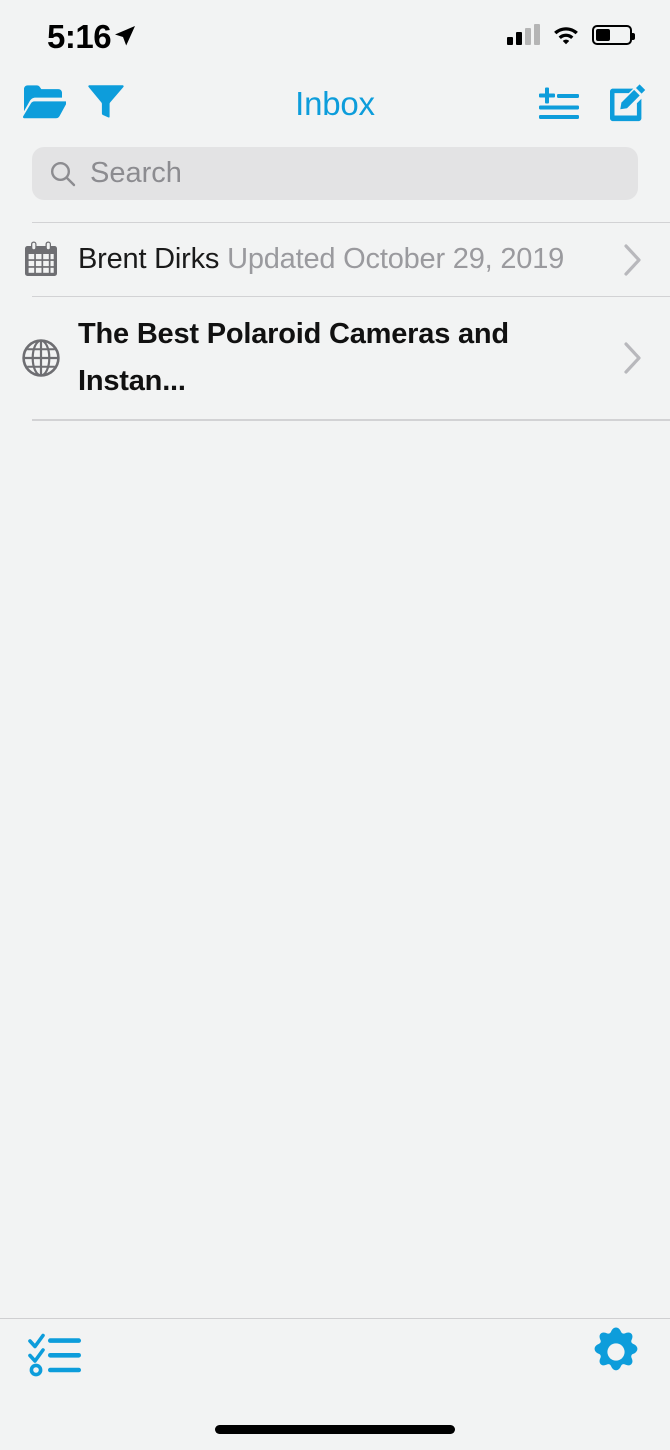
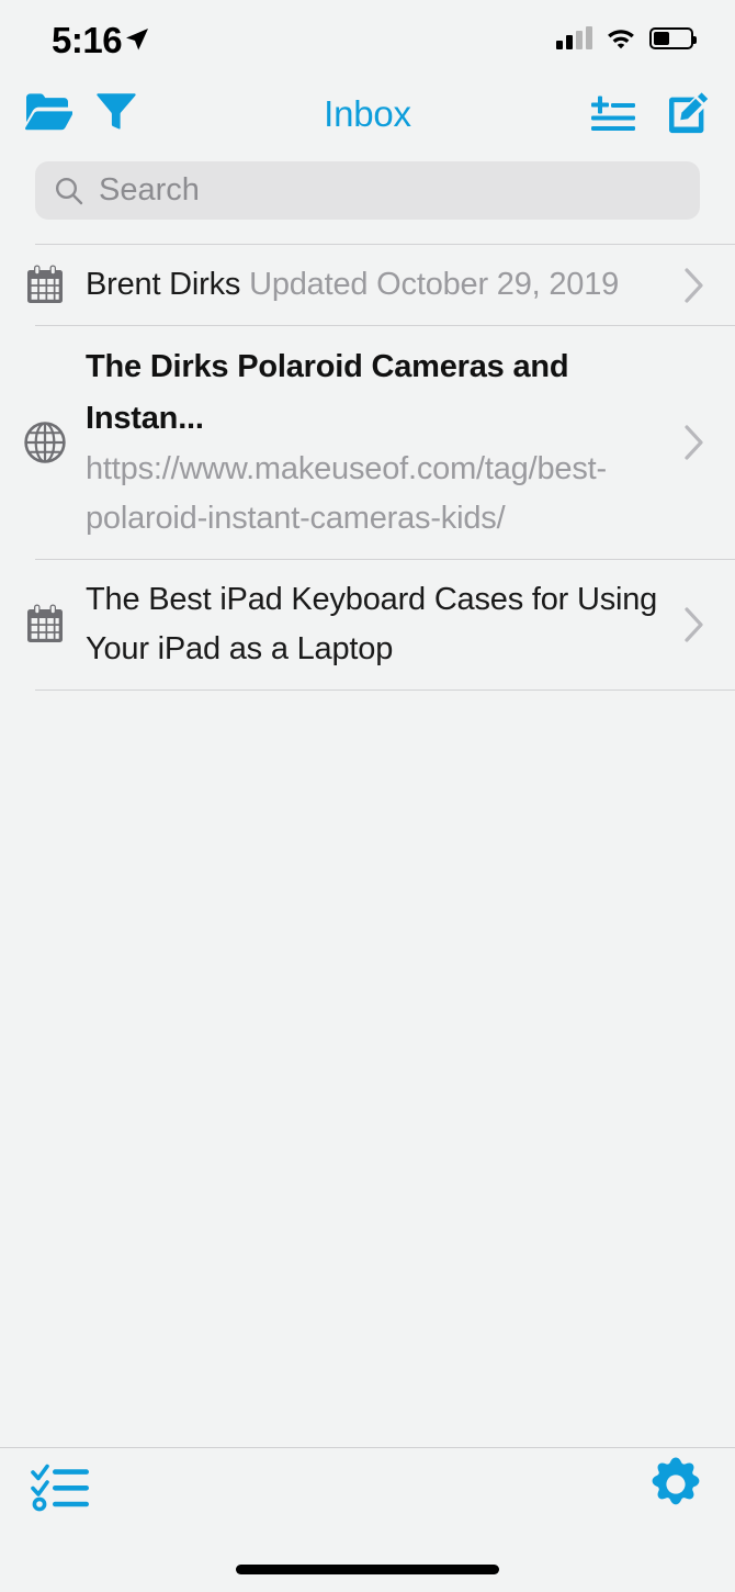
  5:16
  Inbox
  Search
  Brent Dirks Updated October 29, 2019
- The Best Polaroid Cameras and Instan...
+ The Dirks Polaroid Cameras and Instan...
+ https://www.makeuseof.com/tag/best-polaroid-instant-cameras-kids/
+ The Best iPad Keyboard Cases for Using
+ Your iPad as a Laptop
